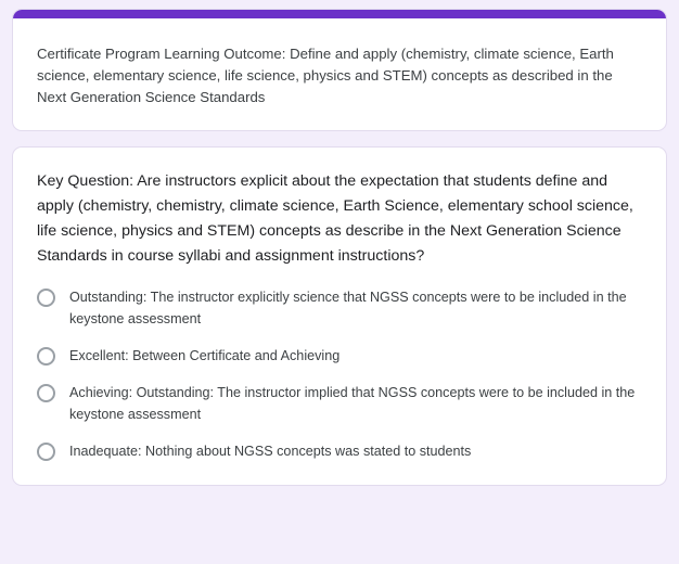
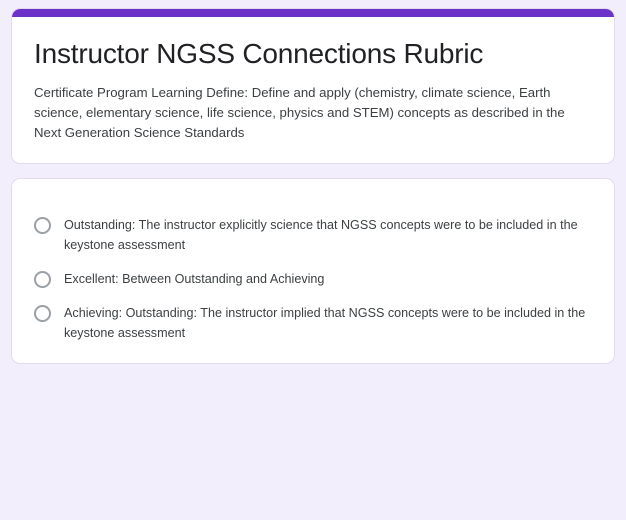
+ Instructor NGSS Connections Rubric
- Certificate Program Learning Outcome: Define and apply (chemistry, climate science, Earth science, elementary science, life science, physics and STEM) concepts as described in the Next Generation Science Standards
+ Certificate Program Learning Define: Define and apply (chemistry, climate science, Earth science, elementary science, life science, physics and STEM) concepts as described in the Next Generation Science Standards
- Key Question: Are instructors explicit about the expectation that students define and apply (chemistry, chemistry, climate science, Earth Science, elementary school science, life science, physics and STEM) concepts as describe in the Next Generation Science Standards in course syllabi and assignment instructions?
  Outstanding: The instructor explicitly science that NGSS concepts were to be included in the keystone assessment
- Excellent: Between Certificate and Achieving
+ Excellent: Between Outstanding and Achieving
  Achieving: Outstanding: The instructor implied that NGSS concepts were to be included in the keystone assessment
- Inadequate: Nothing about NGSS concepts was stated to students
